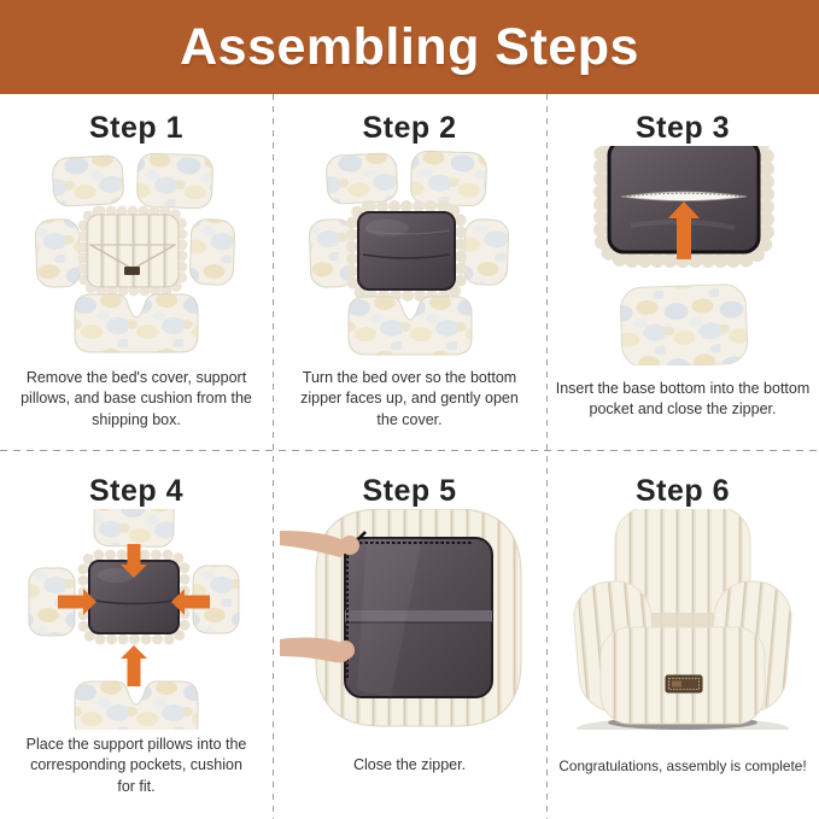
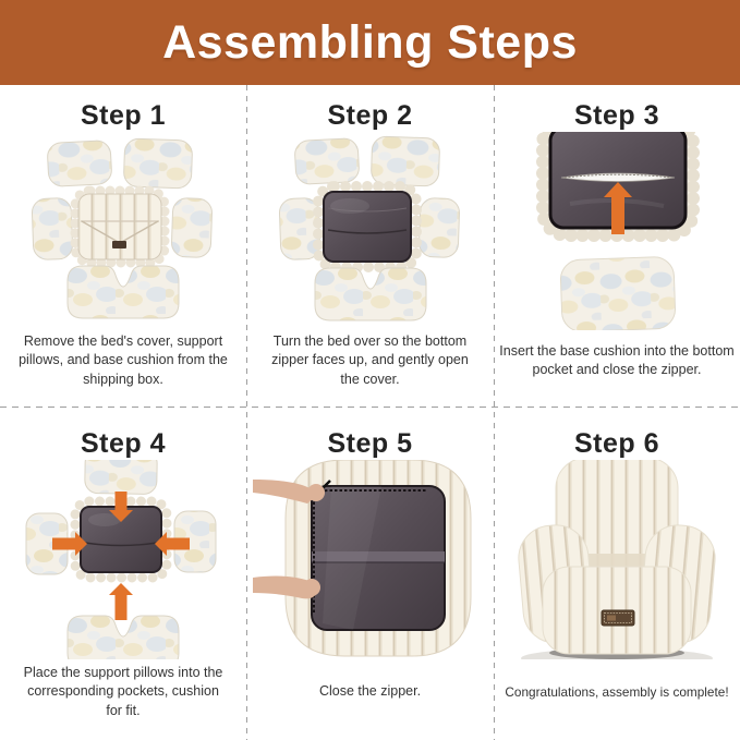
  Assembling Steps
  Step 1
  Remove the bed's cover, support pillows, and base cushion from the shipping box.
  Step 2
  Turn the bed over so the bottom zipper faces up, and gently open the cover.
  Step 3
- Insert the base bottom into the bottom pocket and close the zipper.
+ Insert the base cushion into the bottom pocket and close the zipper.
  Step 4
  Place the support pillows into the corresponding pockets, cushion for fit.
  Step 5
  Close the zipper.
  Step 6
  Congratulations, assembly is complete!
